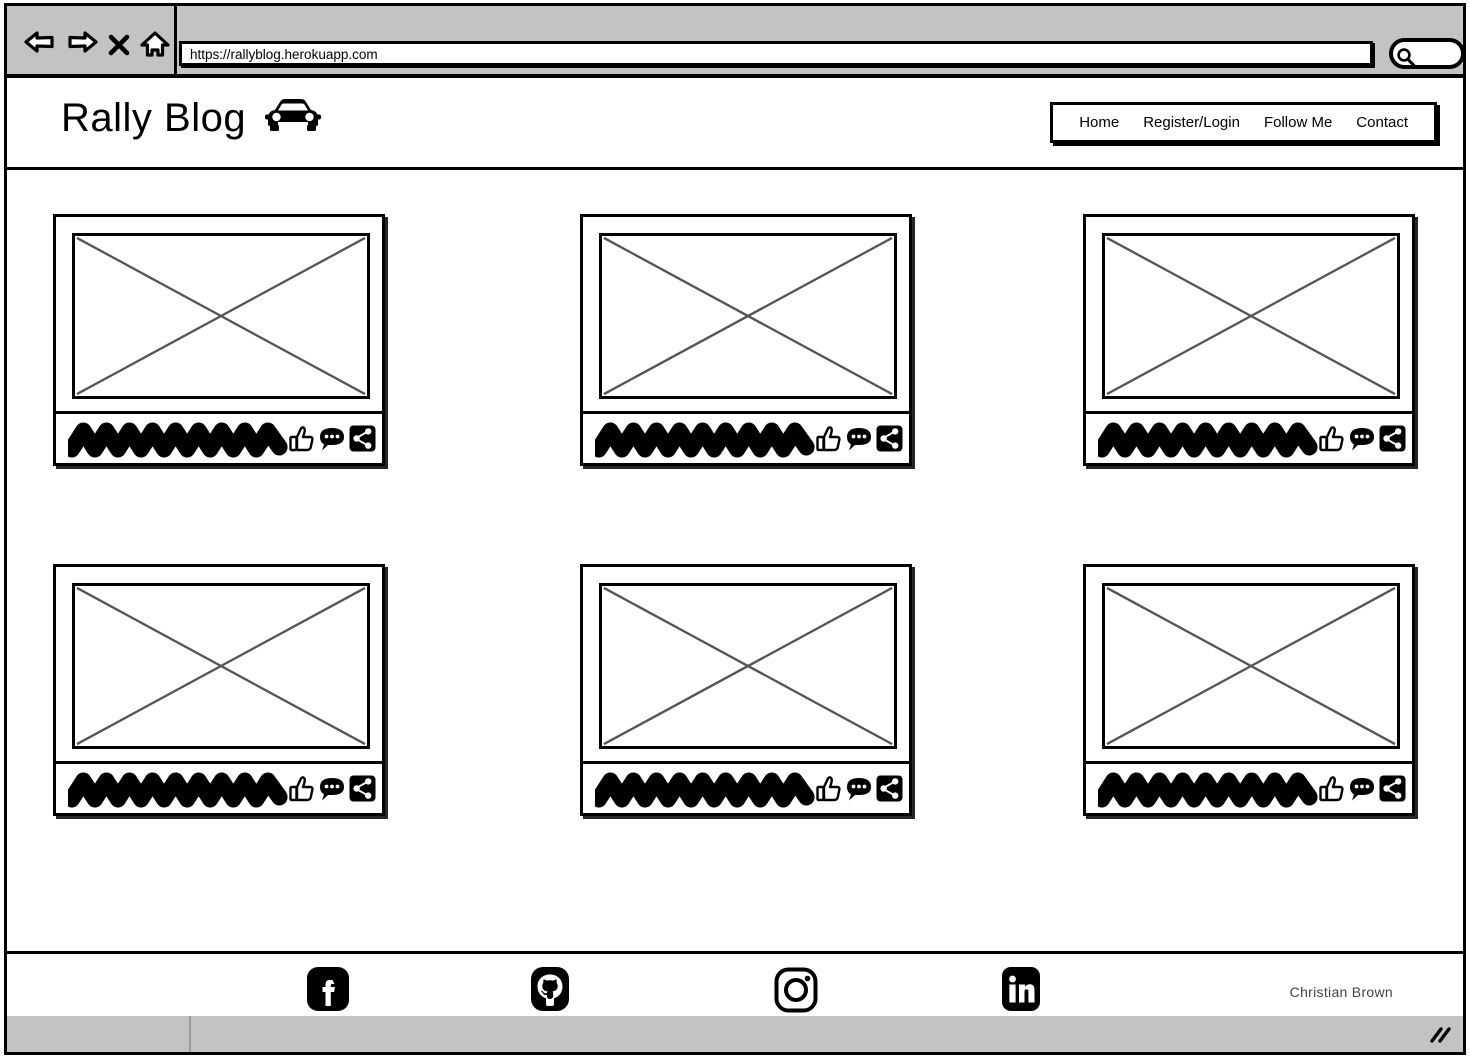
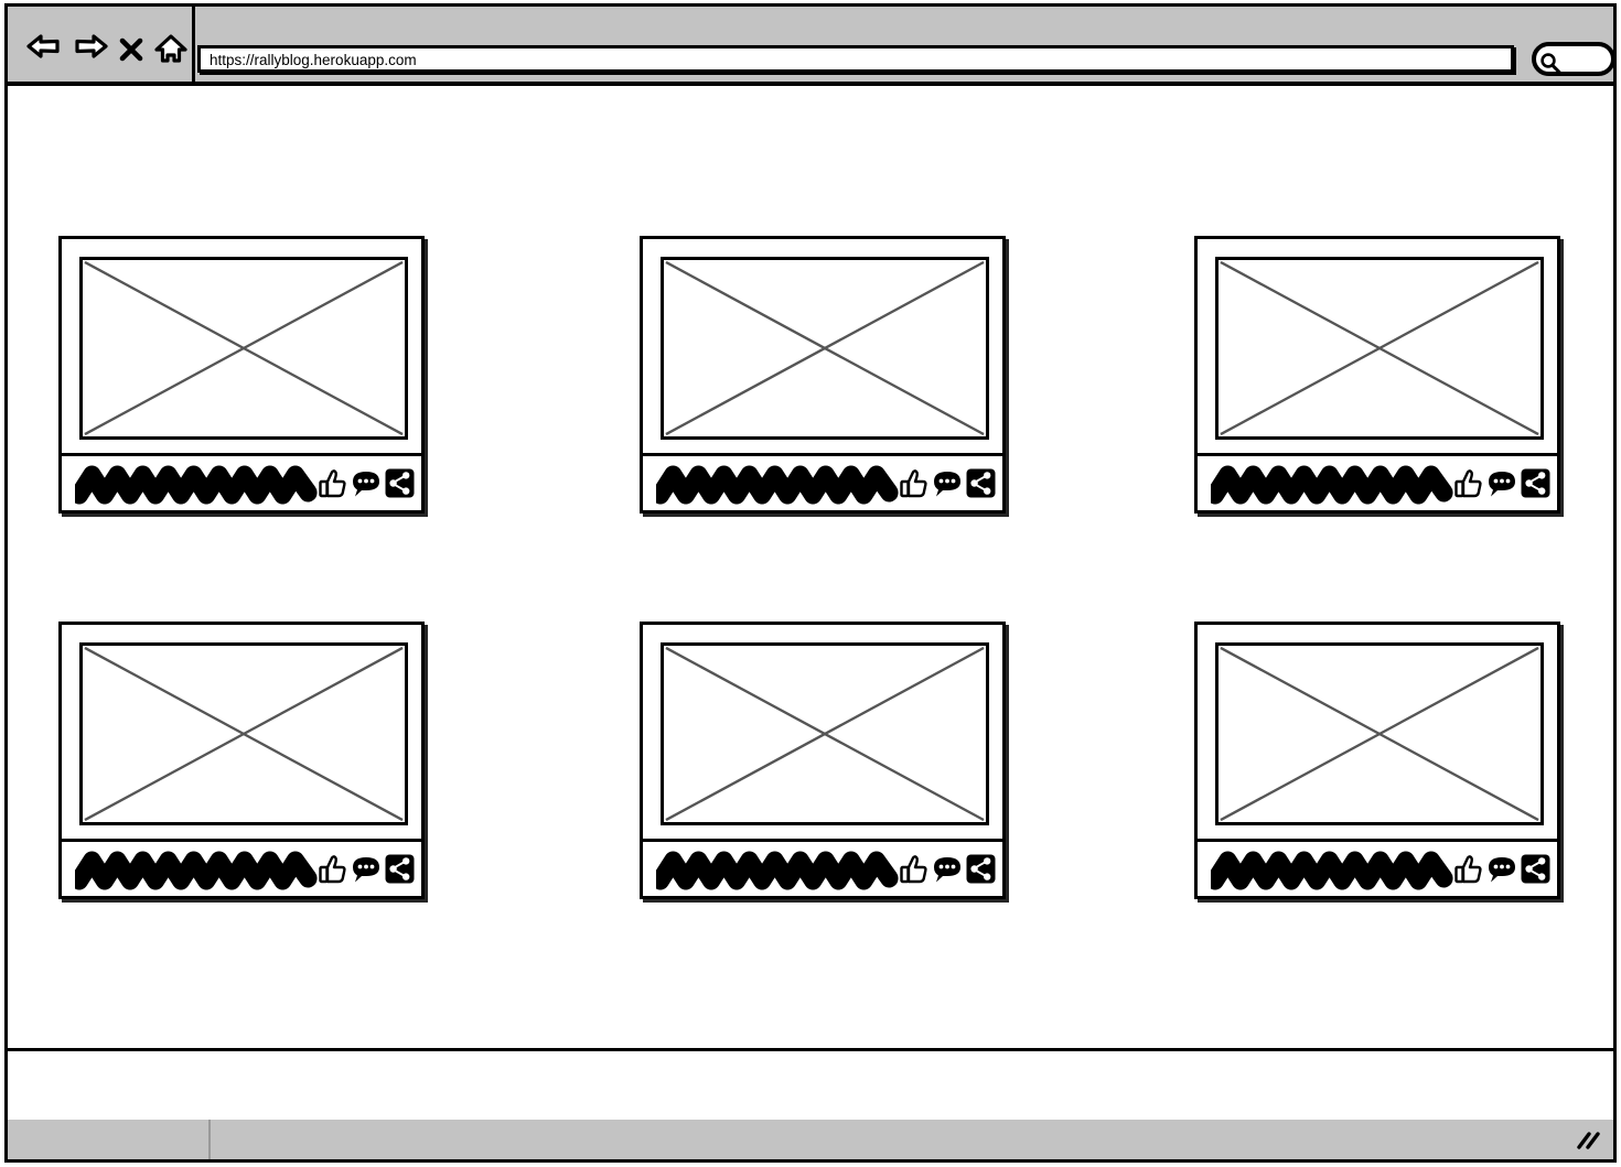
  https://rallyblog.herokuapp.com
- Rally Blog
- Home
- Register/Login
- Follow Me
- Contact
- Christian Brown
